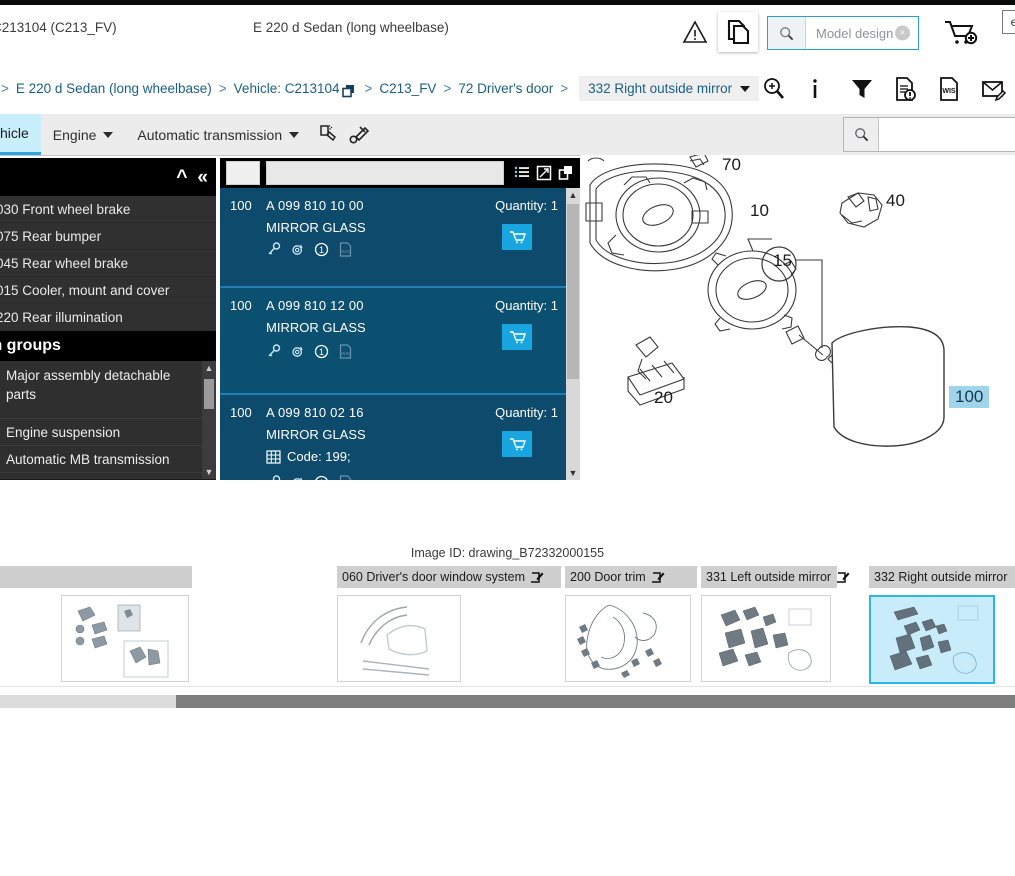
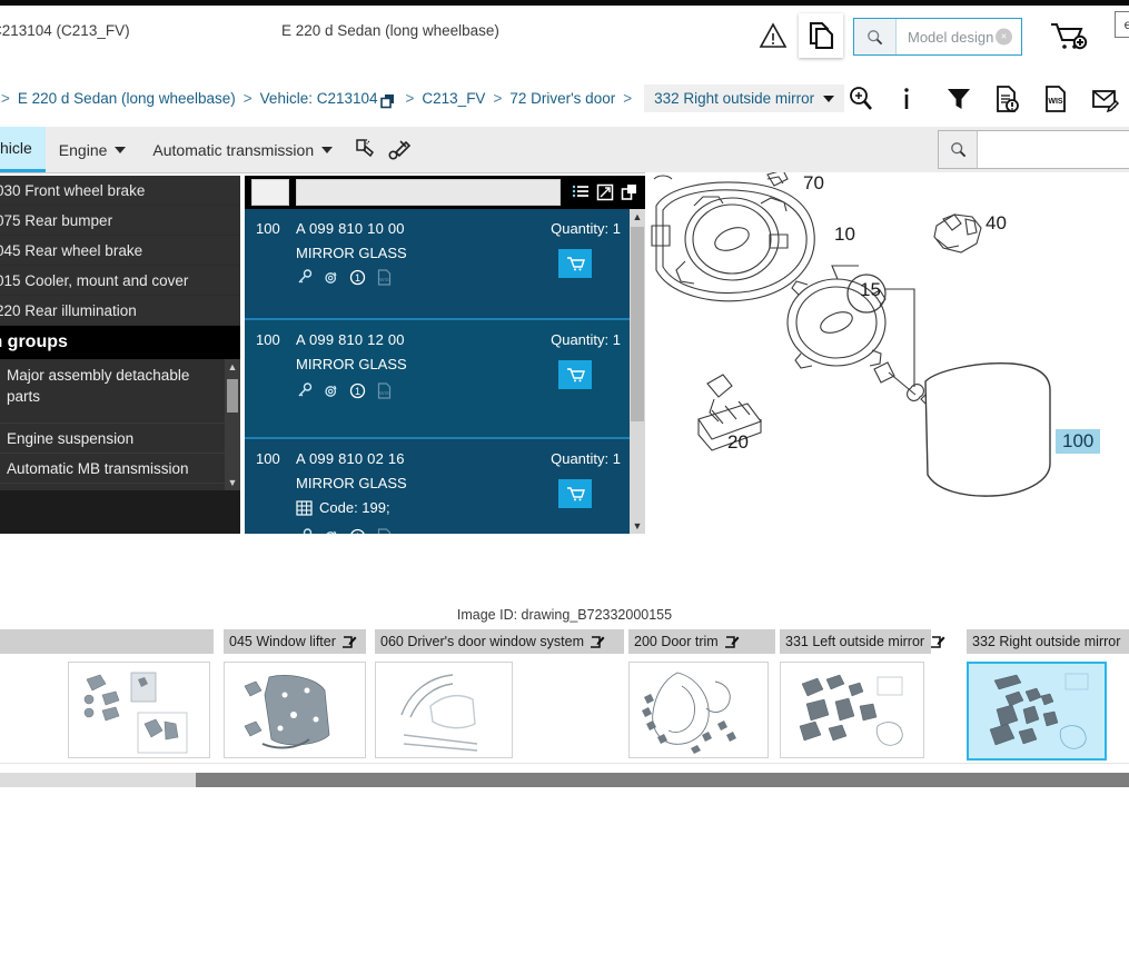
  213104 (C213_FV)
  E 220 d Sedan (long wheelbase)
  Model design
  ×
  e
  >
  E 220 d Sedan (long wheelbase)
  >
  Vehicle: C213104
  >
  C213_FV
  >
  72 Driver's door
  >
  332 Right outside mirror
  hicle
  Engine
  Automatic transmission
- ^
- «
  30 Front wheel brake
  75 Rear bumper
  45 Rear wheel brake
  15 Cooler, mount and cover
  20 Rear illumination
  groups
  Major assembly detachable parts
  Engine suspension
  Automatic MB transmission
  ▲
  ▼
  100
  A 099 810 10 00
  MIRROR GLASS
  1
  Quantity: 1
  100
  A 099 810 12 00
  MIRROR GLASS
  1
  Quantity: 1
  100
  A 099 810 02 16
  MIRROR GLASS
  Code: 199;
  Quantity: 1
  ▲
  ▼
  70
  10
  40
  15
  20
  100
  Image ID: drawing_B72332000155
+ 045 Window lifter
  060 Driver's door window system
  200 Door trim
  331 Left outside mirror
  332 Right outside mirror
